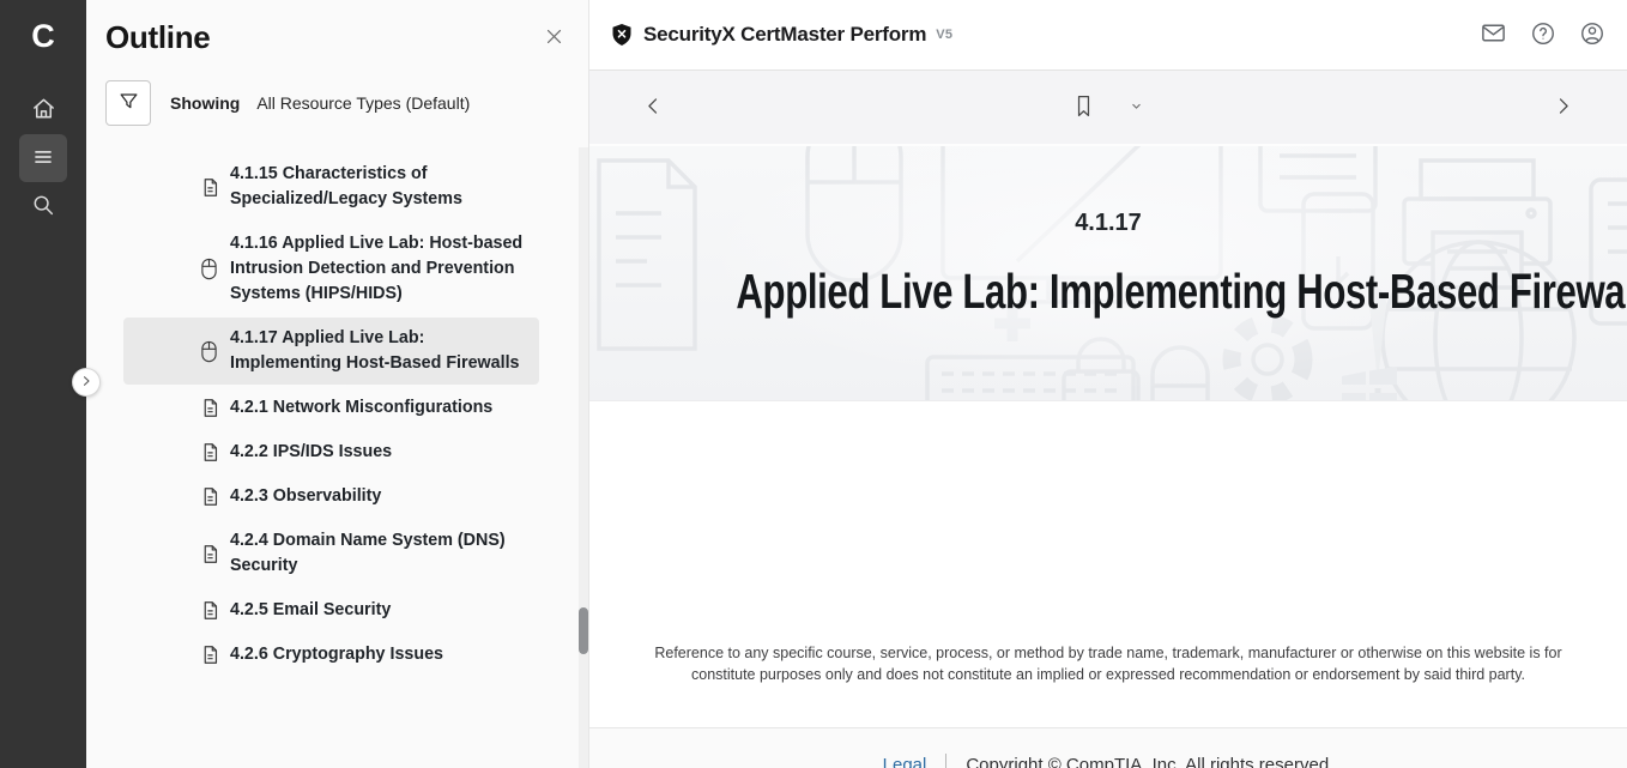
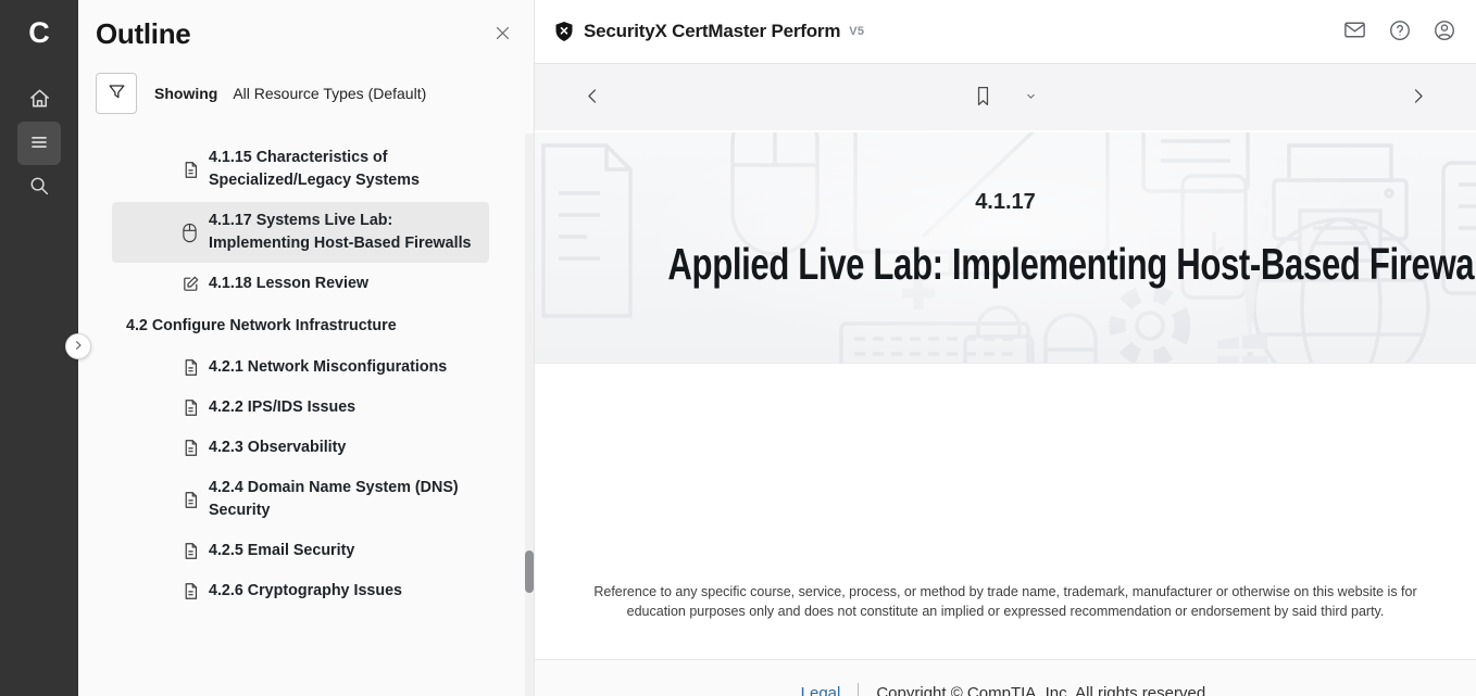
  C
  Outline
  Showing
  All Resource Types (Default)
  4.1.15 Characteristics of Specialized/Legacy Systems
- 4.1.16 Applied Live Lab: Host-based Intrusion Detection and Prevention Systems (HIPS/HIDS)
- 4.1.17 Applied Live Lab: Implementing Host-Based Firewalls
+ 4.1.17 Systems Live Lab: Implementing Host-Based Firewalls
+ 4.1.18 Lesson Review
+ 4.2 Configure Network Infrastructure
  4.2.1 Network Misconfigurations
  4.2.2 IPS/IDS Issues
  4.2.3 Observability
  4.2.4 Domain Name System (DNS) Security
  4.2.5 Email Security
  4.2.6 Cryptography Issues
  SecurityX CertMaster Perform
  V5
  4.1.17
  Applied Live Lab: Implementing Host-Based Firewa
- Reference to any specific course, service, process, or method by trade name, trademark, manufacturer or otherwise on this website is for constitute purposes only and does not constitute an implied or expressed recommendation or endorsement by said third party.
+ Reference to any specific course, service, process, or method by trade name, trademark, manufacturer or otherwise on this website is for education purposes only and does not constitute an implied or expressed recommendation or endorsement by said third party.
  Legal
  Copyright © CompTIA, Inc. All rights reserved.
